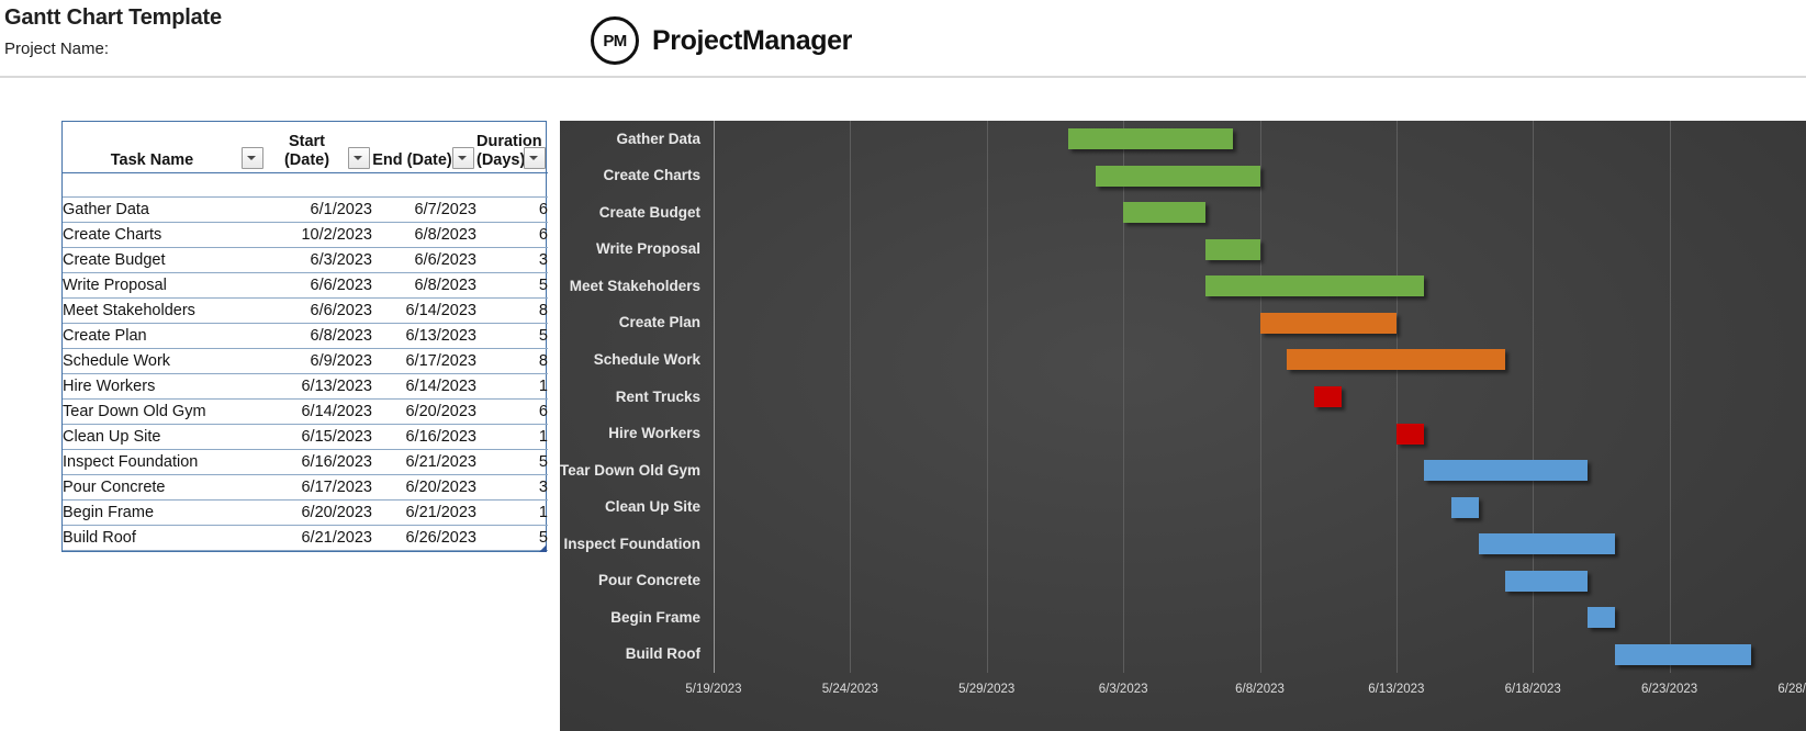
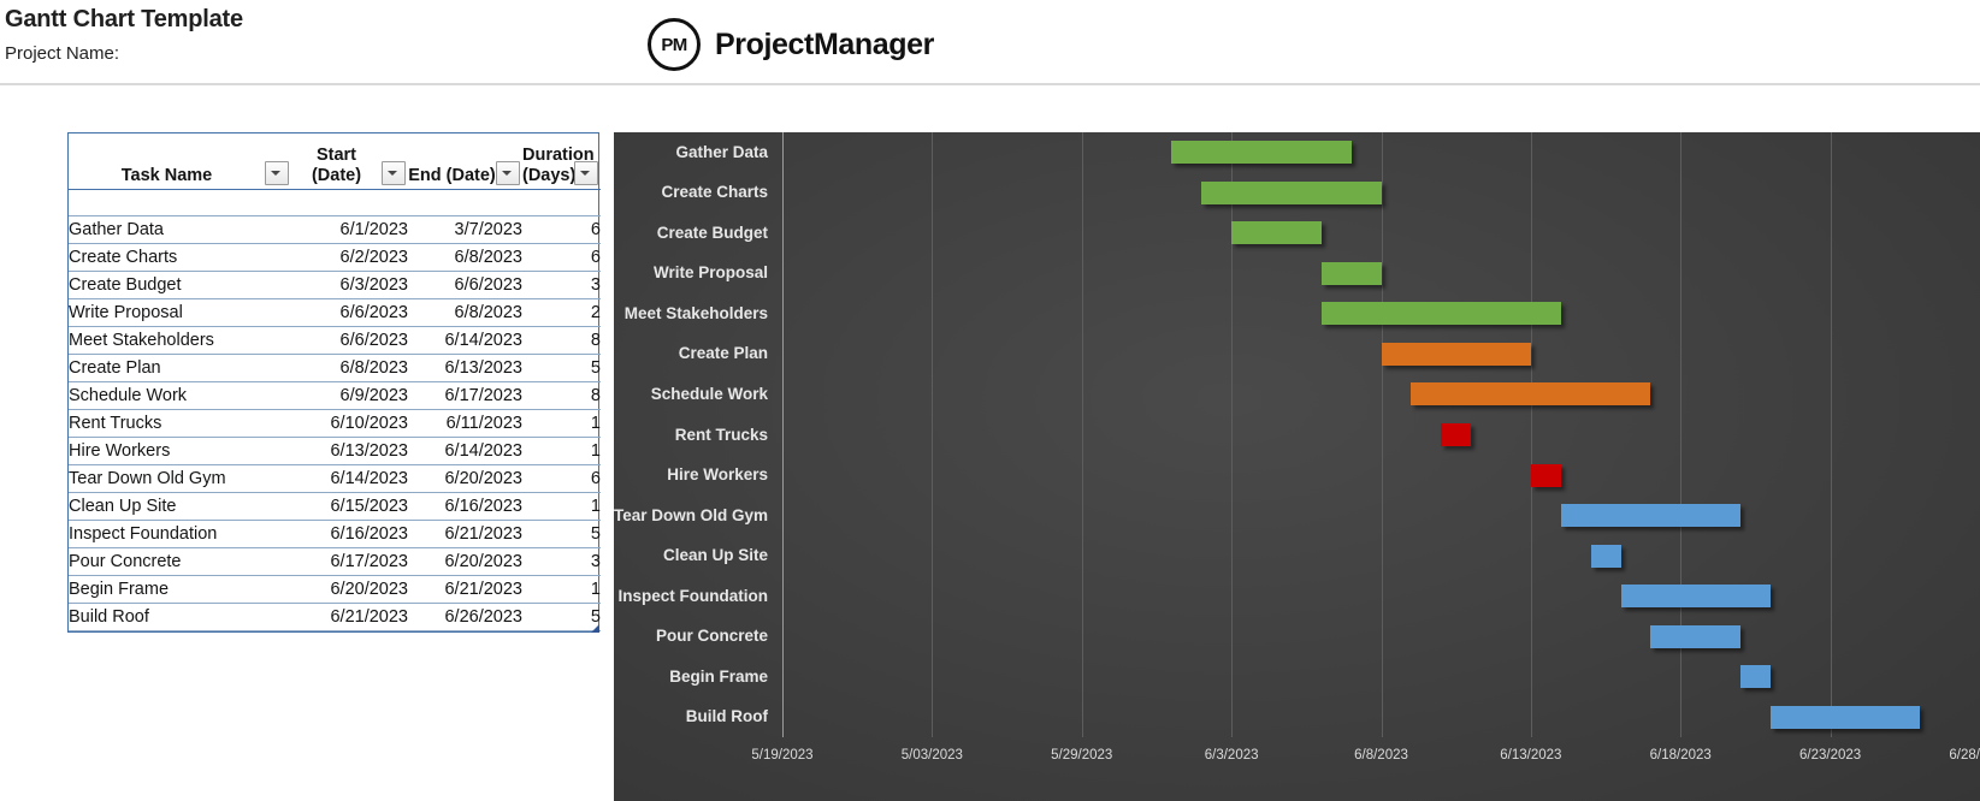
  Gantt Chart Template
  Project Name:
  PM
  ProjectManager
  Task Name	Start (Date)	End (Date)	Duration (Days)
- Gather Data	6/1/2023	6/7/2023	6
+ Gather Data	6/1/2023	3/7/2023	6
- Create Charts	10/2/2023	6/8/2023	6
+ Create Charts	6/2/2023	6/8/2023	6
  Create Budget	6/3/2023	6/6/2023	3
- Write Proposal	6/6/2023	6/8/2023	5
+ Write Proposal	6/6/2023	6/8/2023	2
  Meet Stakeholders	6/6/2023	6/14/2023	8
  Create Plan	6/8/2023	6/13/2023	5
  Schedule Work	6/9/2023	6/17/2023	8
+ Rent Trucks	6/10/2023	6/11/2023	1
  Hire Workers	6/13/2023	6/14/2023	1
  Tear Down Old Gym	6/14/2023	6/20/2023	6
  Clean Up Site	6/15/2023	6/16/2023	1
  Inspect Foundation	6/16/2023	6/21/2023	5
  Pour Concrete	6/17/2023	6/20/2023	3
  Begin Frame	6/20/2023	6/21/2023	1
  Build Roof	6/21/2023	6/26/2023	5
  5/19/2023
- 5/24/2023
+ 5/03/2023
  5/29/2023
  6/3/2023
  6/8/2023
  6/13/2023
  6/18/2023
  6/23/2023
  Gather Data
  Create Charts
  Create Budget
  Write Proposal
  Meet Stakeholders
  Create Plan
  Schedule Work
  Rent Trucks
  Hire Workers
  Tear Down Old Gym
  Clean Up Site
  Inspect Foundation
  Pour Concrete
  Begin Frame
  Build Roof
